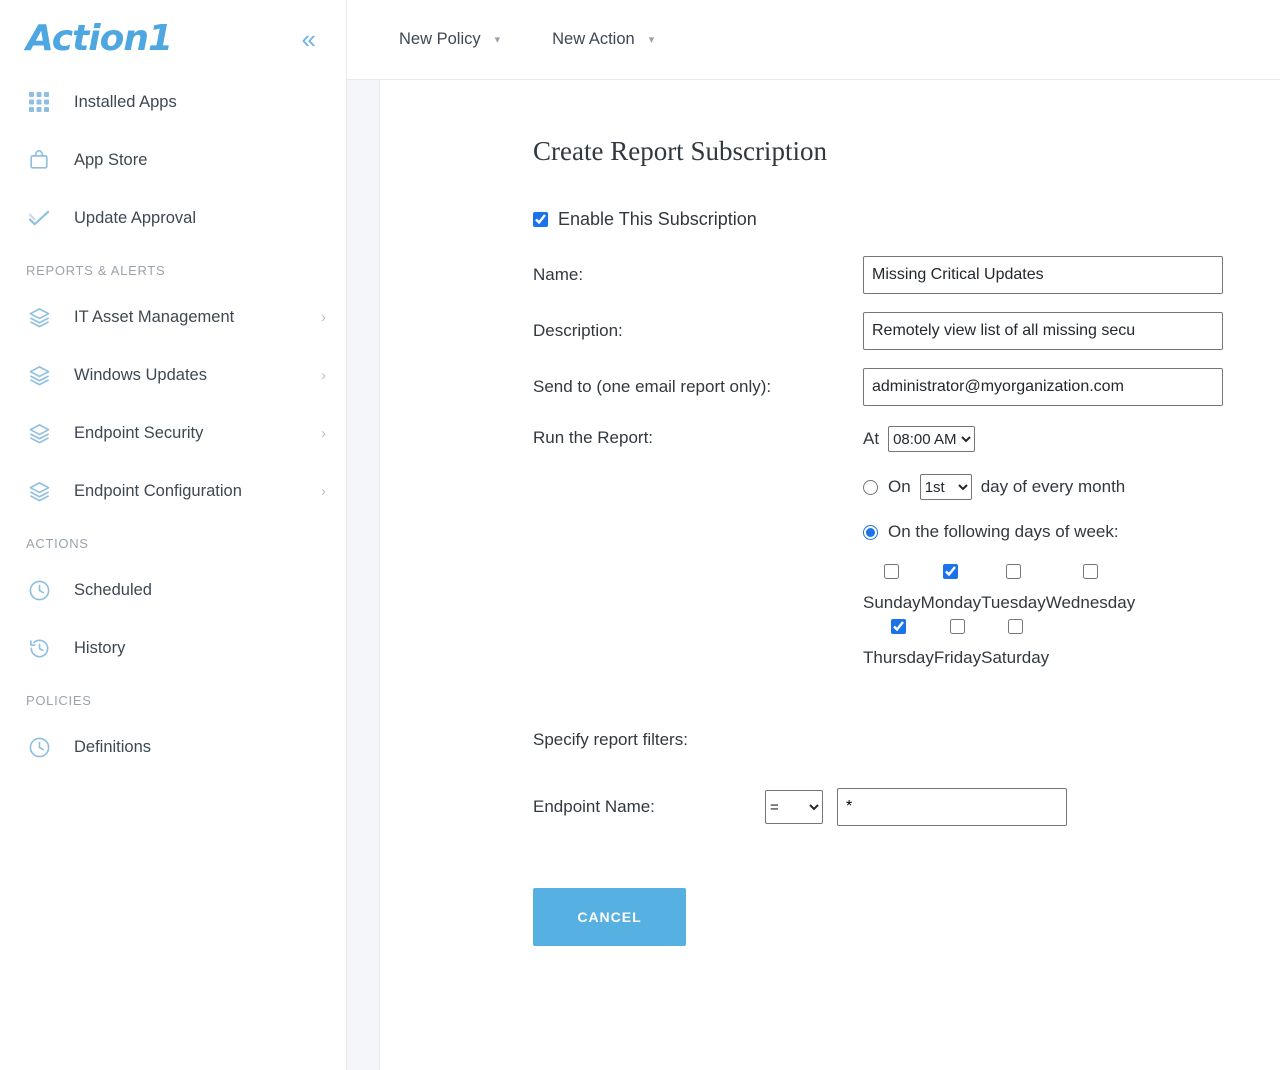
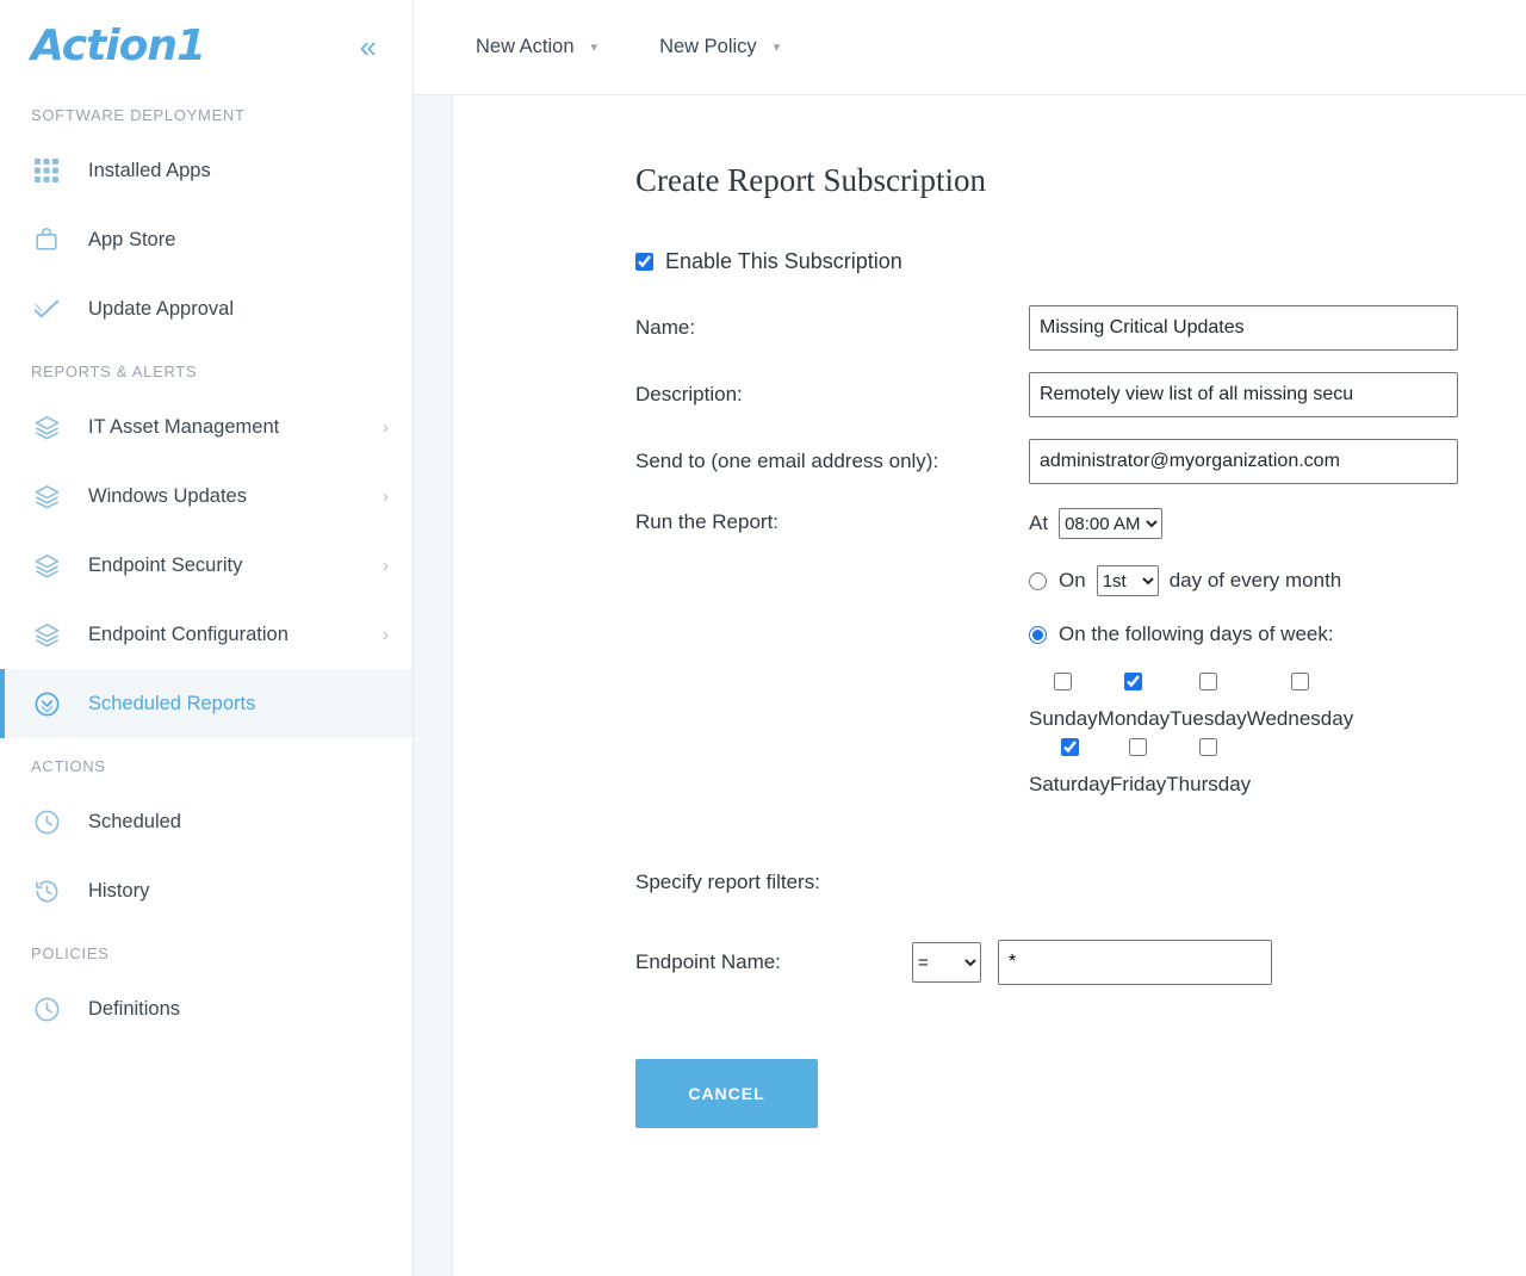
  Action1
  «
+ SOFTWARE DEPLOYMENT
  Installed Apps
  App Store
  Update Approval
  REPORTS & ALERTS
  IT Asset Management
  ›
  Windows Updates
  ›
  Endpoint Security
  ›
  Endpoint Configuration
  ›
+ Scheduled Reports
  ACTIONS
  Scheduled
  History
  POLICIES
  Definitions
- New Policy
+ New Action
  ▾
- New Action
+ New Policy
  ▾
  Create Report Subscription
  Enable This Subscription
  Name:
  Missing Critical Updates
  Description:
  Remotely view list of all missing secu
- Send to (one email report only):
+ Send to (one email address only):
  administrator@myorganization.com
  Run the Report:
  At
  08:00 AM
  On
  1st
  day of every month
  On the following days of week:
  Sunday
  Monday
  Tuesday
  Wednesday
- Thursday
+ Saturday
  Friday
- Saturday
+ Thursday
  Specify report filters:
  Endpoint Name:
  =
  *
  CANCEL
